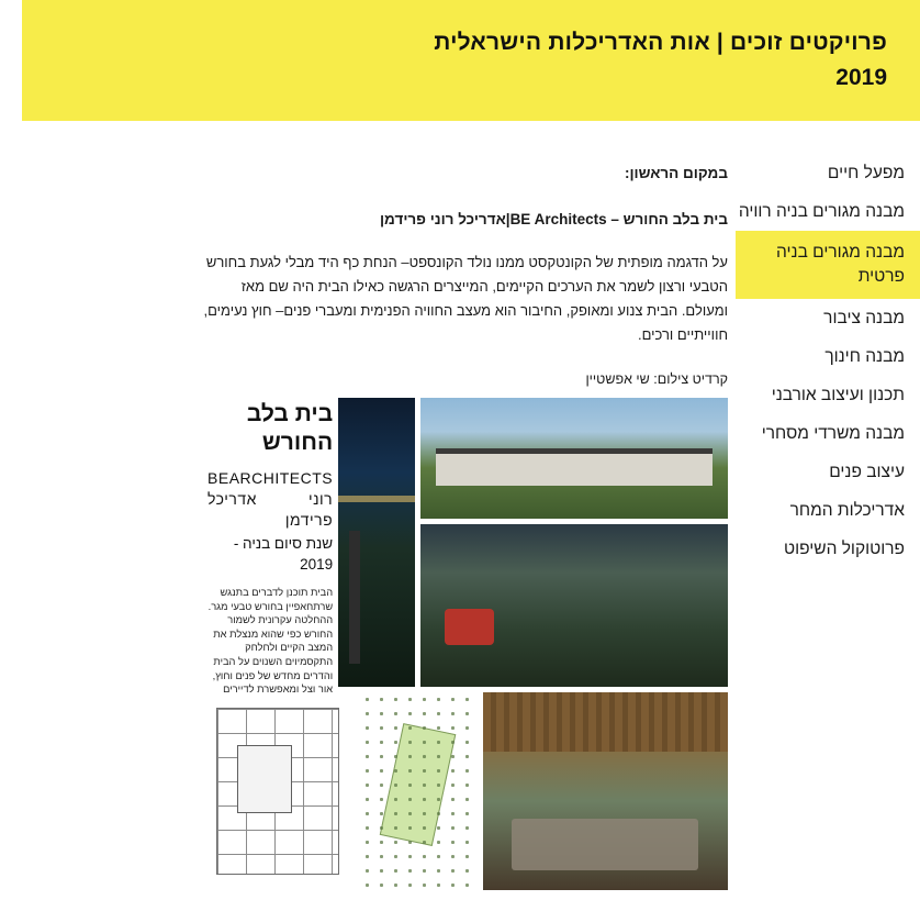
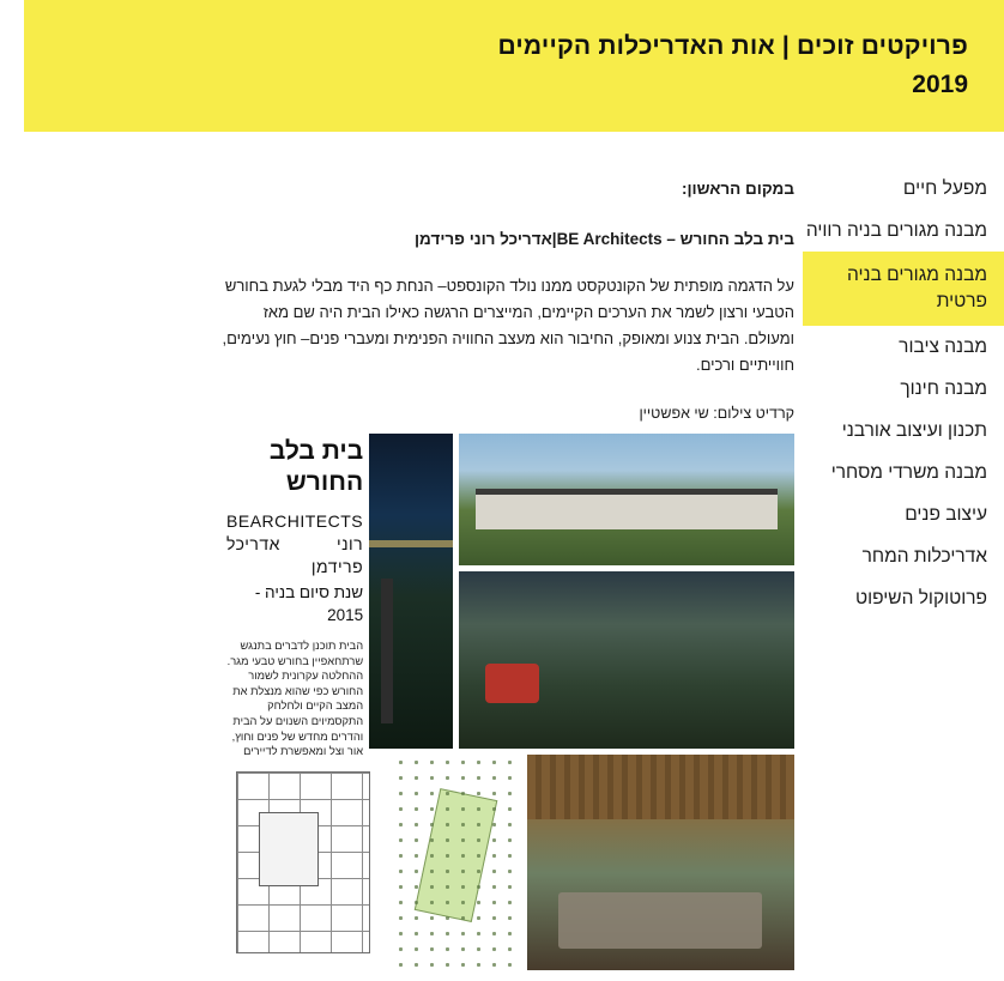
- פרויקטים זוכים | אות האדריכלות הישראלית
+ פרויקטים זוכים | אות האדריכלות הקיימים
  2019
  מפעל חיים
  מבנה מגורים בניה רוויה
  מבנה מגורים בניה פרטית
  מבנה ציבור
  מבנה חינוך
  תכנון ועיצוב אורבני
  מבנה משרדי מסחרי
  עיצוב פנים
  אדריכלות המחר
  פרוטוקול השיפוט
  במקום הראשון:
  בית בלב החורש – BE Architects|אדריכל רוני פרידמן
  על הדגמה מופתית של הקונטקסט ממנו נולד הקונספט– הנחת כף היד מבלי לגעת בחורש הטבעי ורצון לשמר את הערכים הקיימים, המייצרים הרגשה כאילו הבית היה שם מאז ומעולם. הבית צנוע ומאופק, החיבור הוא מעצב החוויה הפנימית ומעברי פנים– חוץ נעימים, חווייתיים ורכים.
  קרדיט צילום: שי אפשטיין
  בית בלב החורש
  ARCHITECTS
  BE
  רוני פרידמן
  אדריכל
- שנת סיום בניה - 2019
+ שנת סיום בניה - 2015
